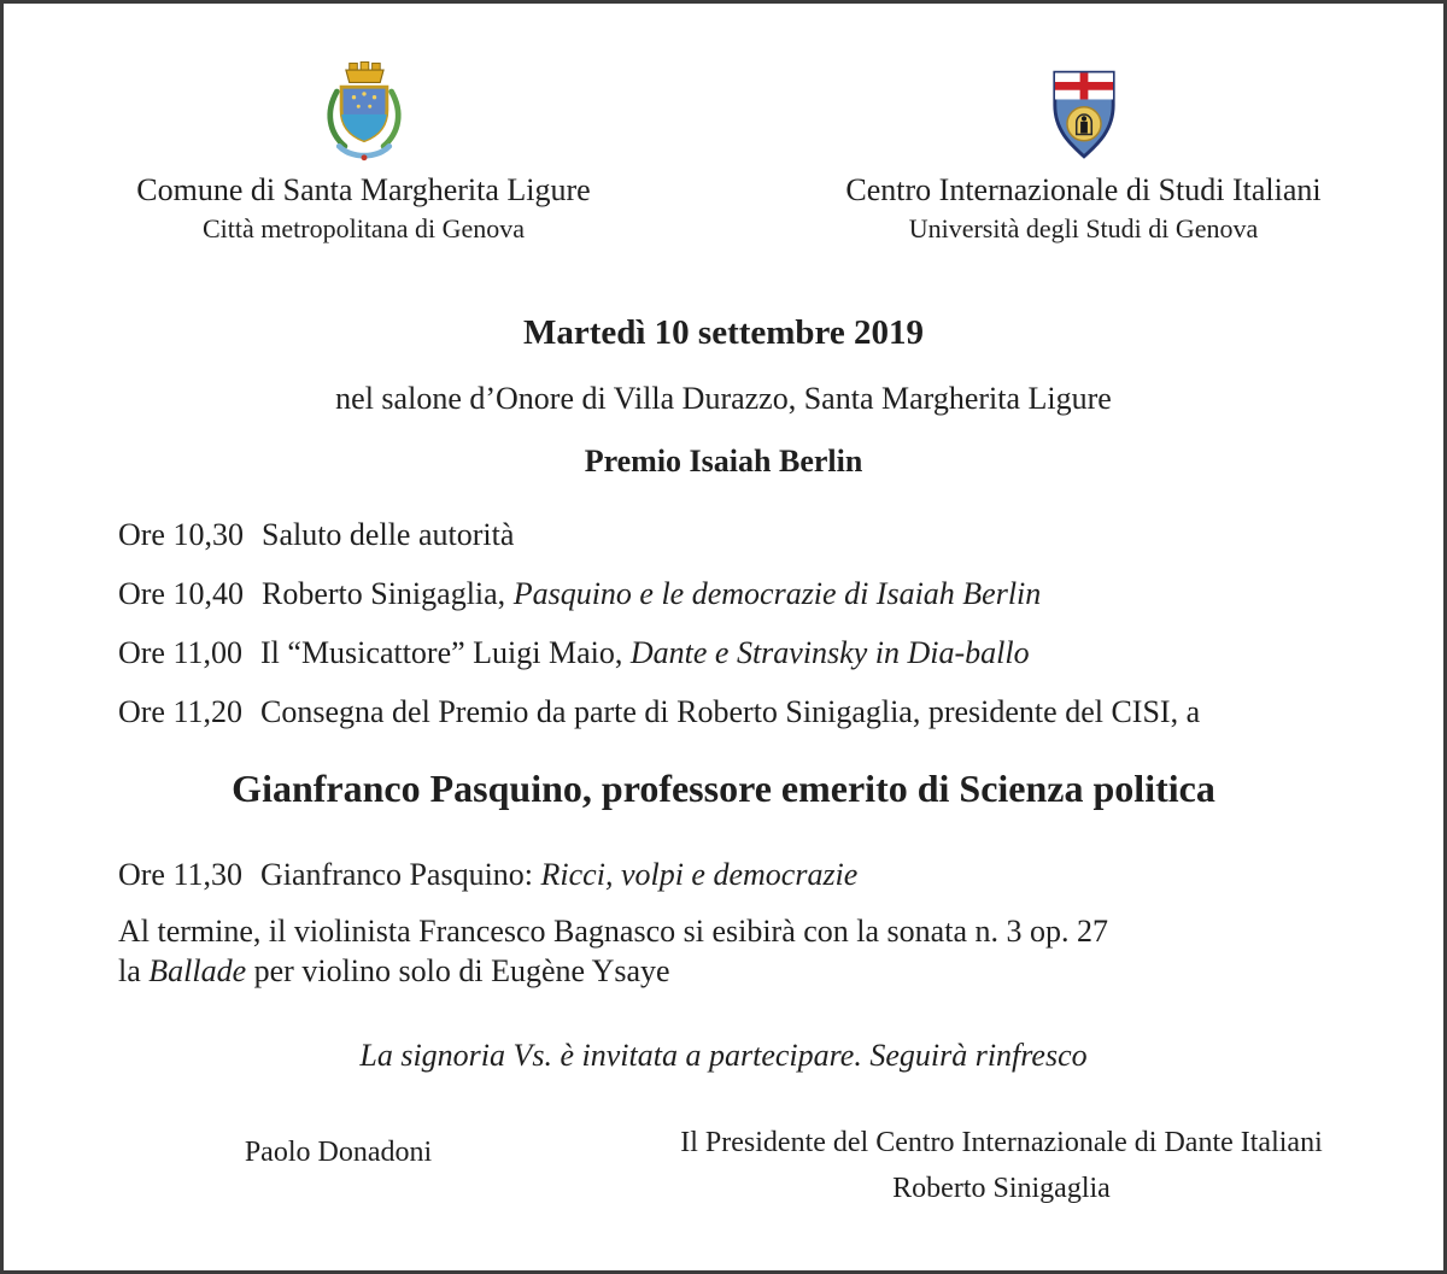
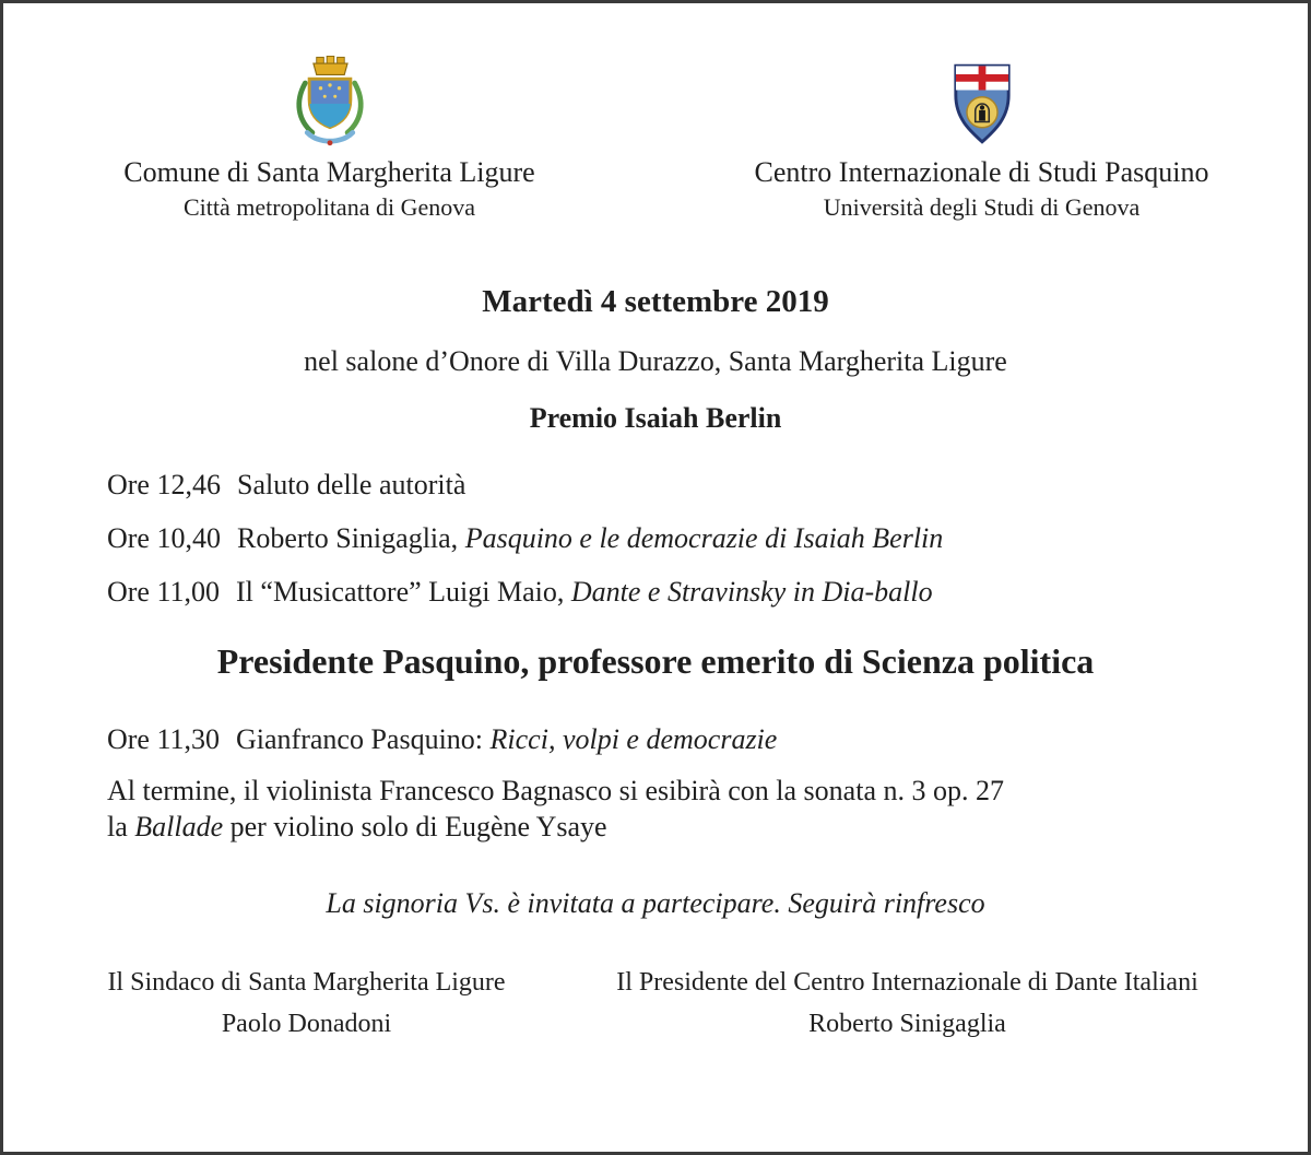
  Comune di Santa Margherita Ligure
  Città metropolitana di Genova
- Centro Internazionale di Studi Italiani
+ Centro Internazionale di Studi Pasquino
  Università degli Studi di Genova
- Martedì 10 settembre 2019
+ Martedì 4 settembre 2019
  nel salone d’Onore di Villa Durazzo, Santa Margherita Ligure
  Premio Isaiah Berlin
- Ore 10,30 Saluto delle autorità
+ Ore 12,46 Saluto delle autorità
  Ore 10,40 Roberto Sinigaglia, Pasquino e le democrazie di Isaiah Berlin
  Ore 11,00 Il “Musicattore” Luigi Maio, Dante e Stravinsky in Dia-ballo
- Ore 11,20 Consegna del Premio da parte di Roberto Sinigaglia, presidente del CISI, a
- Gianfranco Pasquino, professore emerito di Scienza politica
+ Presidente Pasquino, professore emerito di Scienza politica
  Ore 11,30 Gianfranco Pasquino: Ricci, volpi e democrazie
  Al termine, il violinista Francesco Bagnasco si esibirà con la sonata n. 3 op. 27
  la Ballade per violino solo di Eugène Ysaye
  La signoria Vs. è invitata a partecipare. Seguirà rinfresco
+ Il Sindaco di Santa Margherita Ligure
  Paolo Donadoni
  Il Presidente del Centro Internazionale di Dante Italiani
  Roberto Sinigaglia
